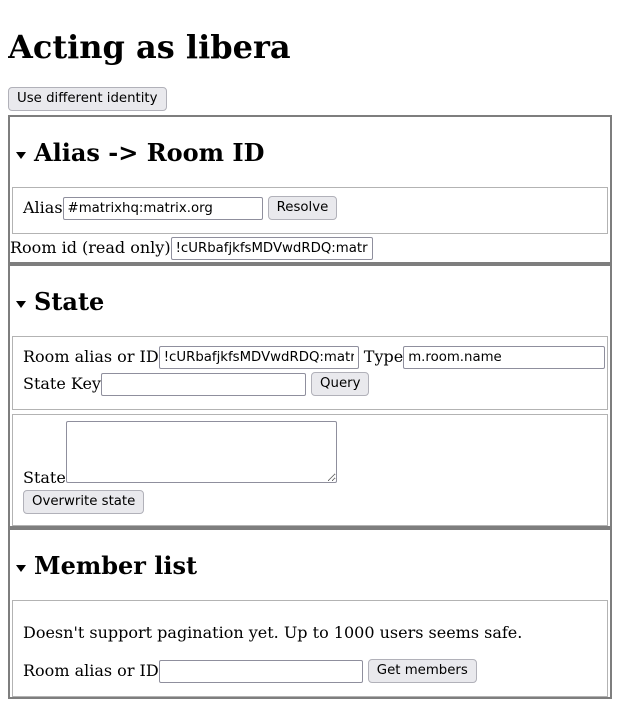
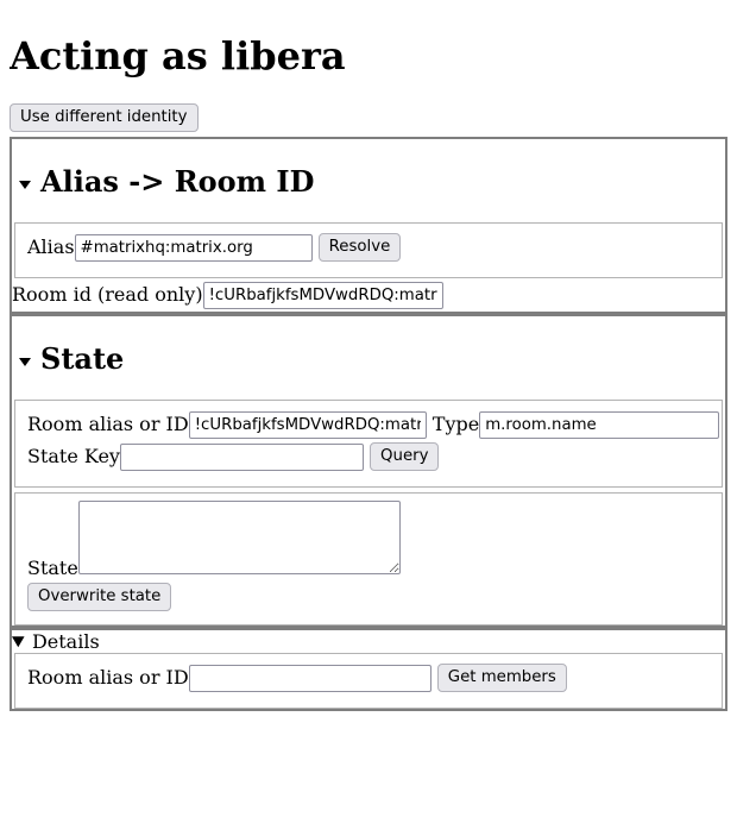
  Acting as libera
  Use different identity
  Alias -> Room ID
  Alias #matrixhq:matrix.org Resolve
  Room id (read only) !cURbafjkfsMDVwdRDQ:matr
  State
  Room alias or ID !cURbafjkfsMDVwdRDQ:matr Type m.room.name
  State Key Query
  State
  Overwrite state
- Member list
- Doesn't support pagination yet. Up to 1000 users seems safe.
  Room alias or ID Get members
